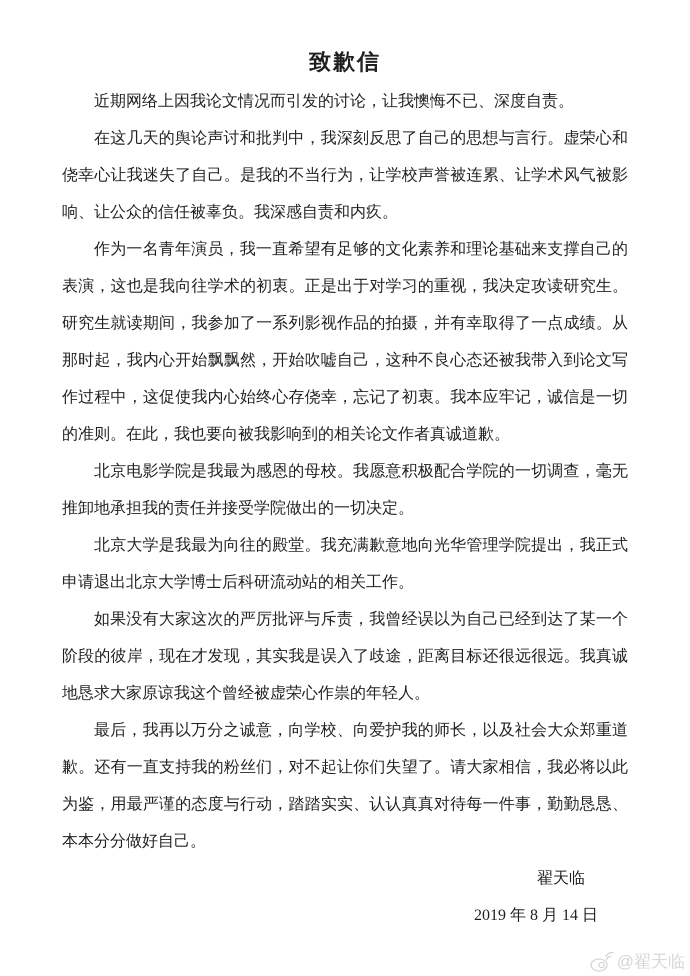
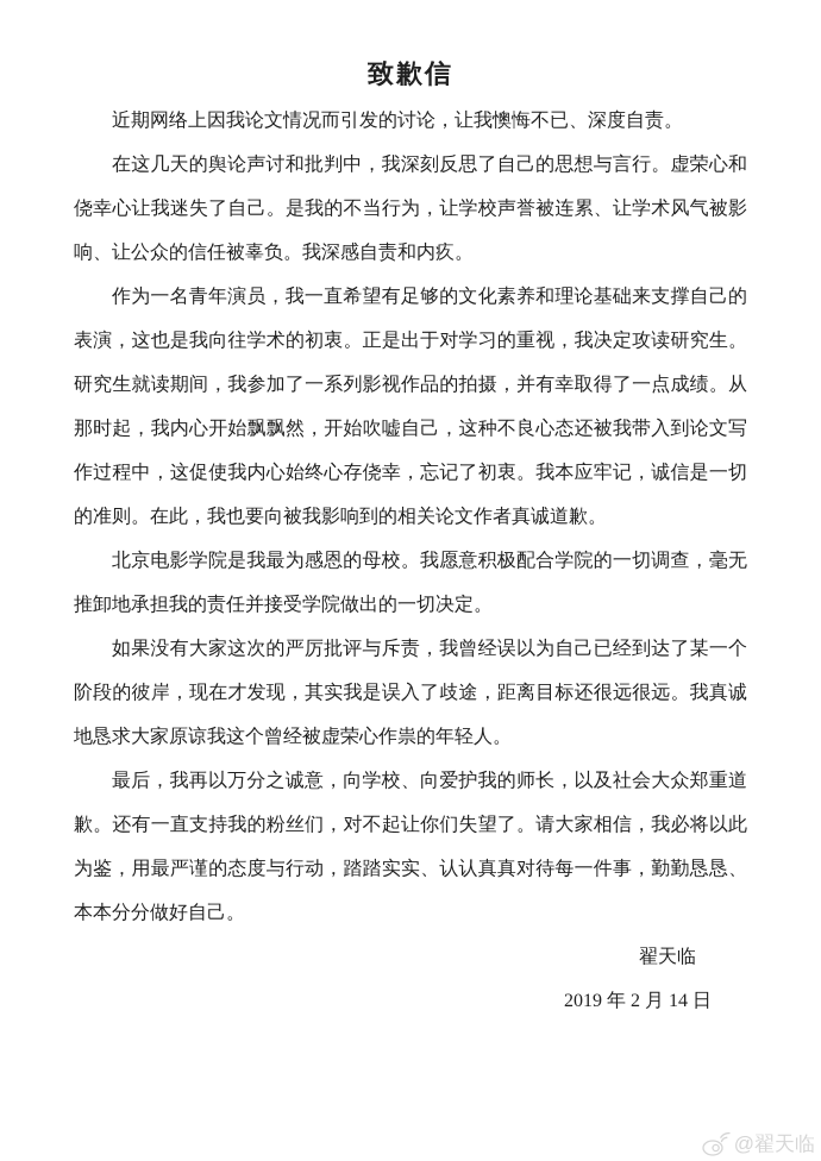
  致歉信
  近期网络上因我论文情况而引发的讨论，让我懊悔不已、深度自责。
  在这几天的舆论声讨和批判中，我深刻反思了自己的思想与言行。虚荣心和侥幸心让我迷失了自己。是我的不当行为，让学校声誉被连累、让学术风气被影响、让公众的信任被辜负。我深感自责和内疚。
  作为一名青年演员，我一直希望有足够的文化素养和理论基础来支撑自己的表演，这也是我向往学术的初衷。正是出于对学习的重视，我决定攻读研究生。研究生就读期间，我参加了一系列影视作品的拍摄，并有幸取得了一点成绩。从那时起，我内心开始飘飘然，开始吹嘘自己，这种不良心态还被我带入到论文写作过程中，这促使我内心始终心存侥幸，忘记了初衷。我本应牢记，诚信是一切的准则。在此，我也要向被我影响到的相关论文作者真诚道歉。
  北京电影学院是我最为感恩的母校。我愿意积极配合学院的一切调查，毫无推卸地承担我的责任并接受学院做出的一切决定。
- 北京大学是我最为向往的殿堂。我充满歉意地向光华管理学院提出，我正式申请退出北京大学博士后科研流动站的相关工作。
  如果没有大家这次的严厉批评与斥责，我曾经误以为自己已经到达了某一个阶段的彼岸，现在才发现，其实我是误入了歧途，距离目标还很远很远。我真诚地恳求大家原谅我这个曾经被虚荣心作祟的年轻人。
  最后，我再以万分之诚意，向学校、向爱护我的师长，以及社会大众郑重道歉。还有一直支持我的粉丝们，对不起让你们失望了。请大家相信，我必将以此为鉴，用最严谨的态度与行动，踏踏实实、认认真真对待每一件事，勤勤恳恳、本本分分做好自己。
  翟天临
- 2019 年 8 月 14 日
+ 2019 年 2 月 14 日
  @翟天临
